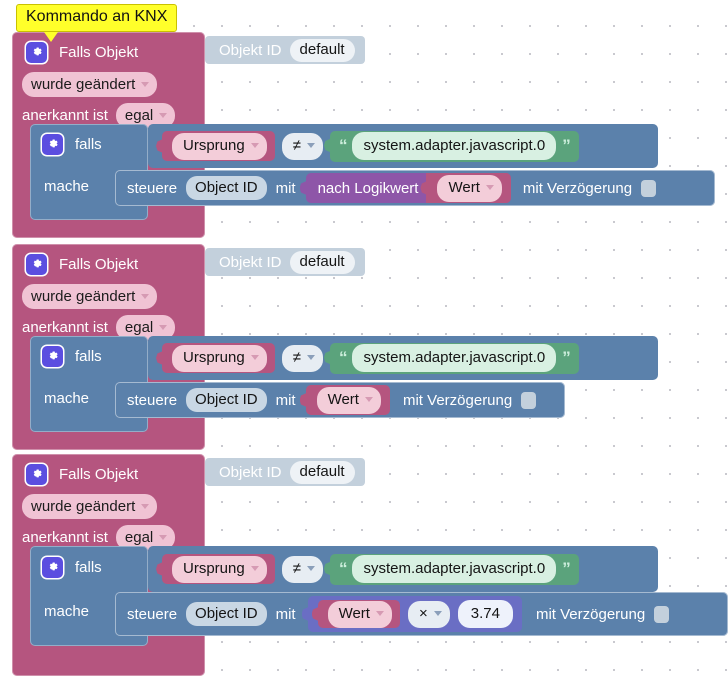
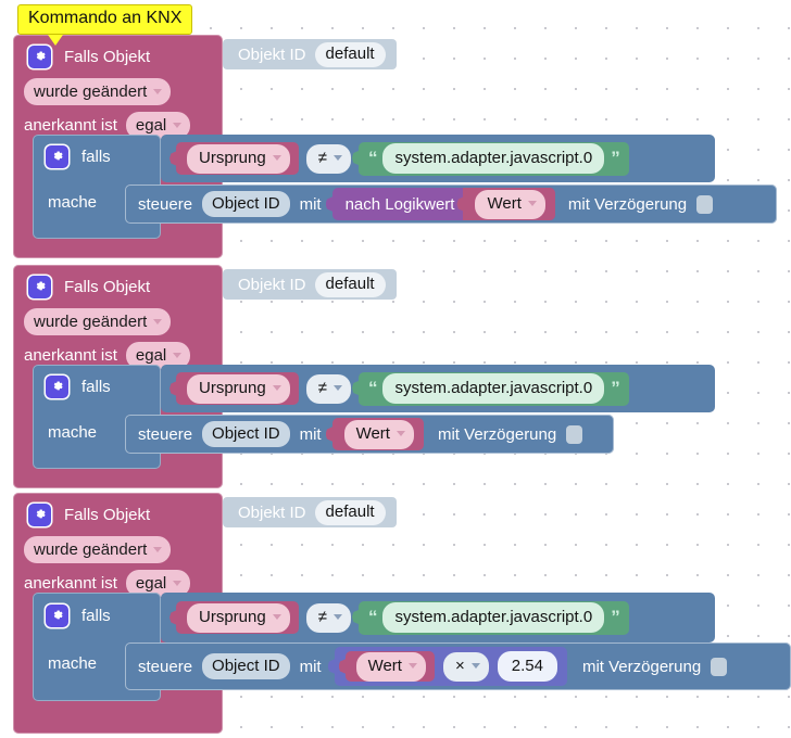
  Kommando an KNX
  Falls Objekt
  wurde geändert
  anerkannt ist
  egal
  Objekt ID
  default
  falls
  mache
  Ursprung
  ≠
  “
  system.adapter.javascript.0
  ”
  steuere
  Object ID
  mit
  nach Logikwert
  Wert
  mit Verzögerung
  Falls Objekt
  wurde geändert
  anerkannt ist
  egal
  Objekt ID
  default
  falls
  mache
  Ursprung
  ≠
  “
  system.adapter.javascript.0
  ”
  steuere
  Object ID
  mit
  Wert
  mit Verzögerung
  Falls Objekt
  wurde geändert
  anerkannt ist
  egal
  Objekt ID
  default
  falls
  mache
  Ursprung
  ≠
  “
  system.adapter.javascript.0
  ”
  steuere
  Object ID
  mit
  Wert
  ×
- 3.74
+ 2.54
  mit Verzögerung
